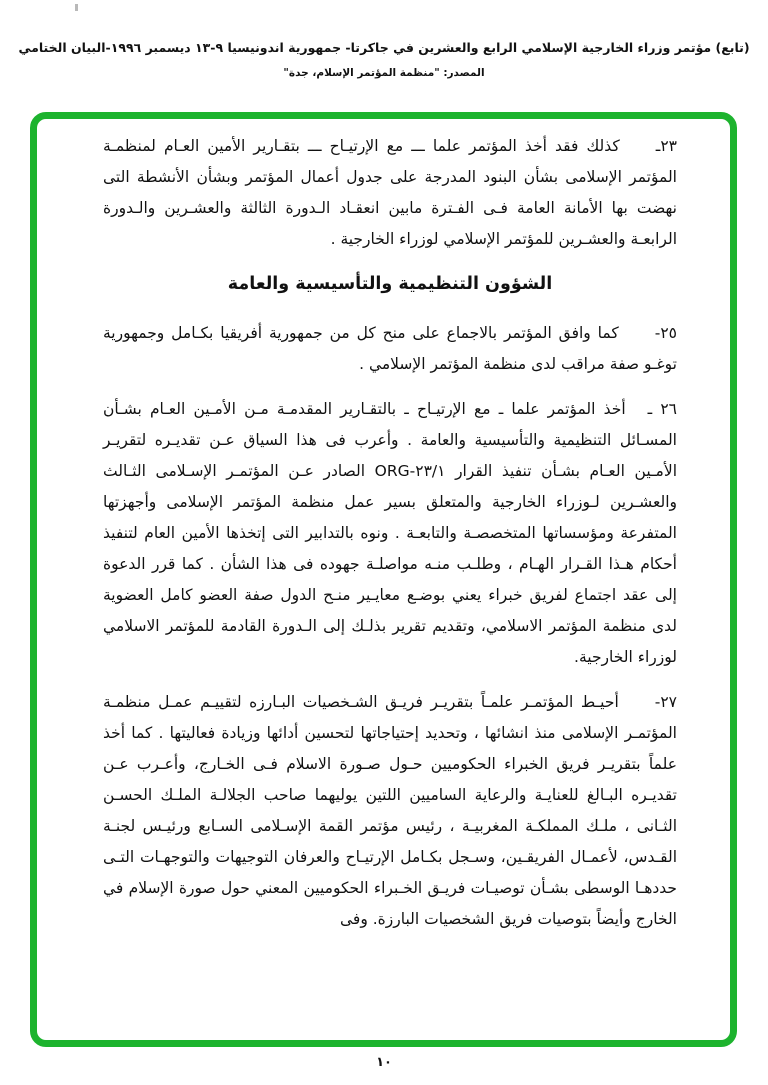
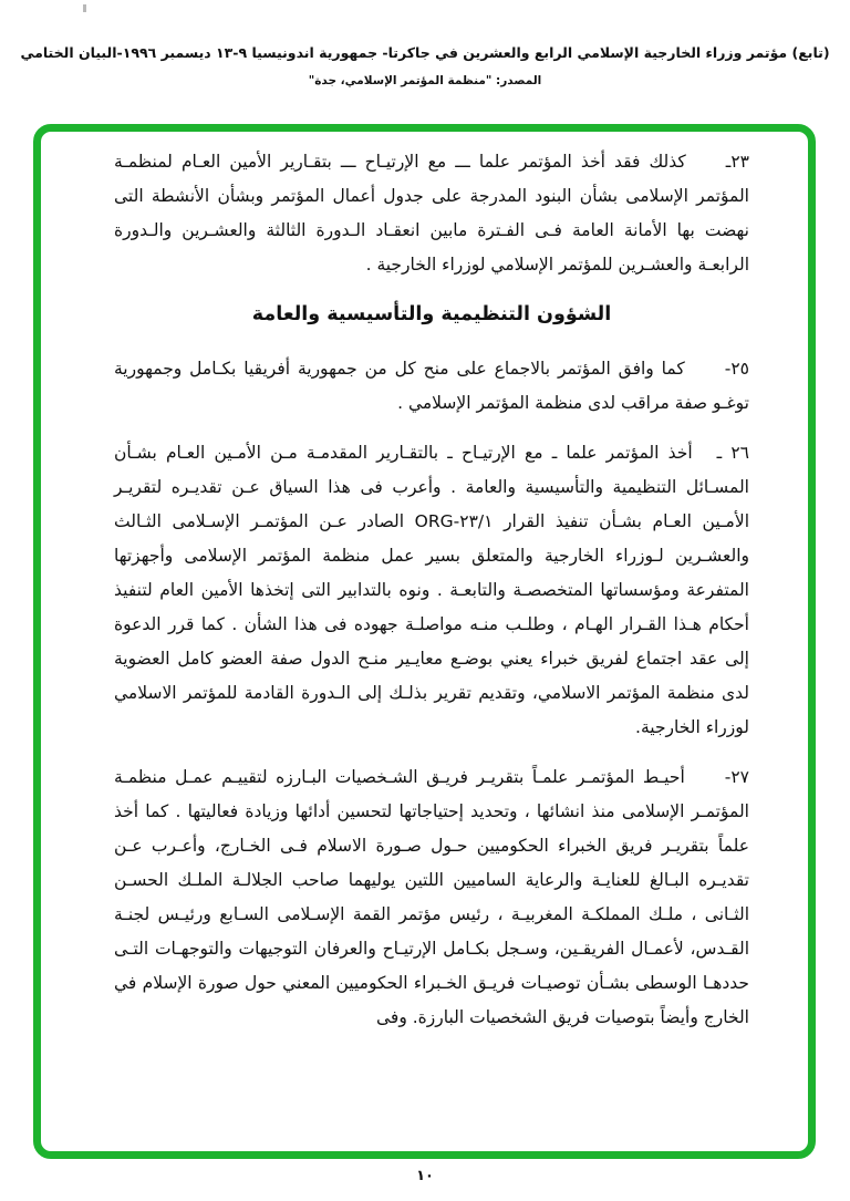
  (تابع) مؤتمر وزراء الخارجية الإسلامي الرابع والعشرين في جاكرتا- جمهورية اندونيسيا ٩-١٣ ديسمبر ١٩٩٦-البيان الختامي
- المصدر: "منظمة المؤتمر الإسلام، جدة"
+ المصدر: "منظمة المؤتمر الإسلامي، جدة"
  ٢٣ـكذلك فقد أخذ المؤتمر علما ـــ مع الإرتيـاح ـــ بتقـارير الأمين العـام لمنظمـة المؤتمر الإسلامى بشأن البنود المدرجة على جدول أعمال المؤتمر وبشأن الأنشطة التى نهضت بها الأمانة العامة فـى الفـترة مابين انعقـاد الـدورة الثالثة والعشـرين والـدورة الرابعـة والعشـرين للمؤتمر الإسلامي لوزراء الخارجية .
  الشؤون التنظيمية والتأسيسية والعامة
  ٢٥-كما وافق المؤتمر بالاجماع على منح كل من جمهورية أفريقيا بكـامل وجمهورية توغـو صفة مراقب لدى منظمة المؤتمر الإسلامي .
  ٢٦ ـأخذ المؤتمر علما ـ مع الإرتيـاح ـ بالتقـارير المقدمـة مـن الأمـين العـام بشـأن المسـائل التنظيمية والتأسيسية والعامة . وأعرب فى هذا السياق عـن تقديـره لتقريـر الأمـين العـام بشـأن تنفيذ القرار ORG-٢٣/١ الصادر عـن المؤتمـر الإسـلامى الثـالث والعشـرين لـوزراء الخارجية والمتعلق بسير عمل منظمة المؤتمر الإسلامى وأجهزتها المتفرعة ومؤسساتها المتخصصـة والتابعـة . ونوه بالتدابير التى إتخذها الأمين العام لتنفيذ أحكام هـذا القـرار الهـام ، وطلـب منـه مواصلـة جهوده فى هذا الشأن . كما قرر الدعوة إلى عقد اجتماع لفريق خبراء يعني بوضـع معايـير منـح الدول صفة العضو كامل العضوية لدى منظمة المؤتمر الاسلامي، وتقديم تقرير بذلـك إلى الـدورة القادمة للمؤتمر الاسلامي لوزراء الخارجية.
  ٢٧-أحيـط المؤتمـر علمـاً بتقريـر فريـق الشـخصيات البـارزه لتقييـم عمـل منظمـة المؤتمـر الإسلامى منذ انشائها ، وتحديد إحتياجاتها لتحسين أدائها وزيادة فعاليتها . كما أخذ علماً بتقريـر فريق الخبراء الحكوميين حـول صـورة الاسلام فـى الخـارج، وأعـرب عـن تقديـره البـالغ للعنايـة والرعاية الساميين اللتين يوليهما صاحب الجلالـة الملـك الحسـن الثـانى ، ملـك المملكـة المغربيـة ، رئيس مؤتمر القمة الإسـلامى السـابع ورئيـس لجنـة القـدس، لأعمـال الفريقـين، وسـجل بكـامل الإرتيـاح والعرفان التوجيهات والتوجهـات التـى حددهـا الوسطى بشـأن توصيـات فريـق الخـبراء الحكوميين المعني حول صورة الإسلام في الخارج وأيضاً بتوصيات فريق الشخصيات البارزة. وفى
  ١٠
